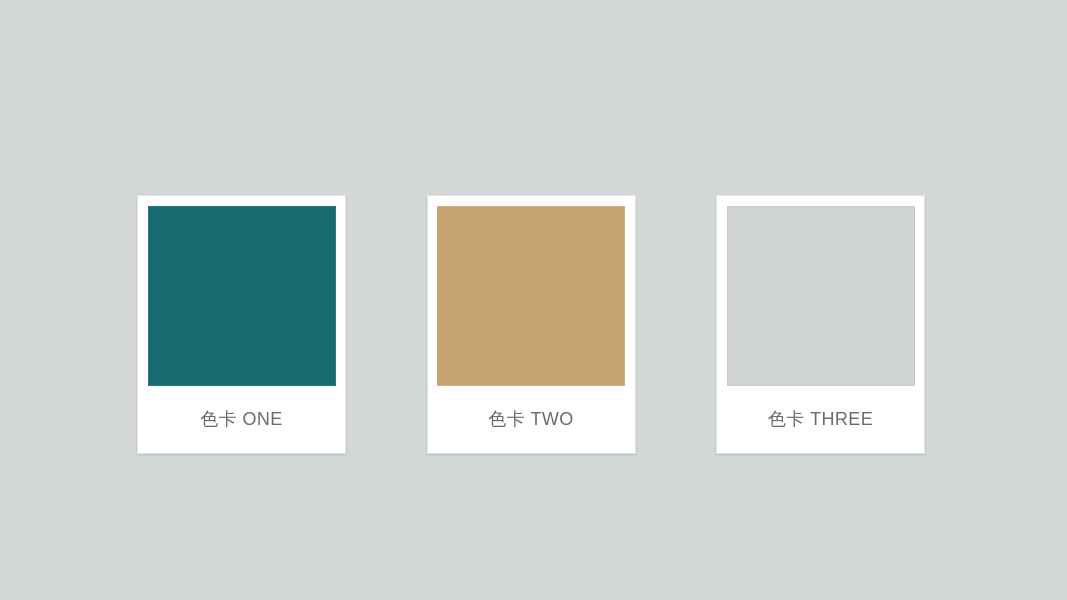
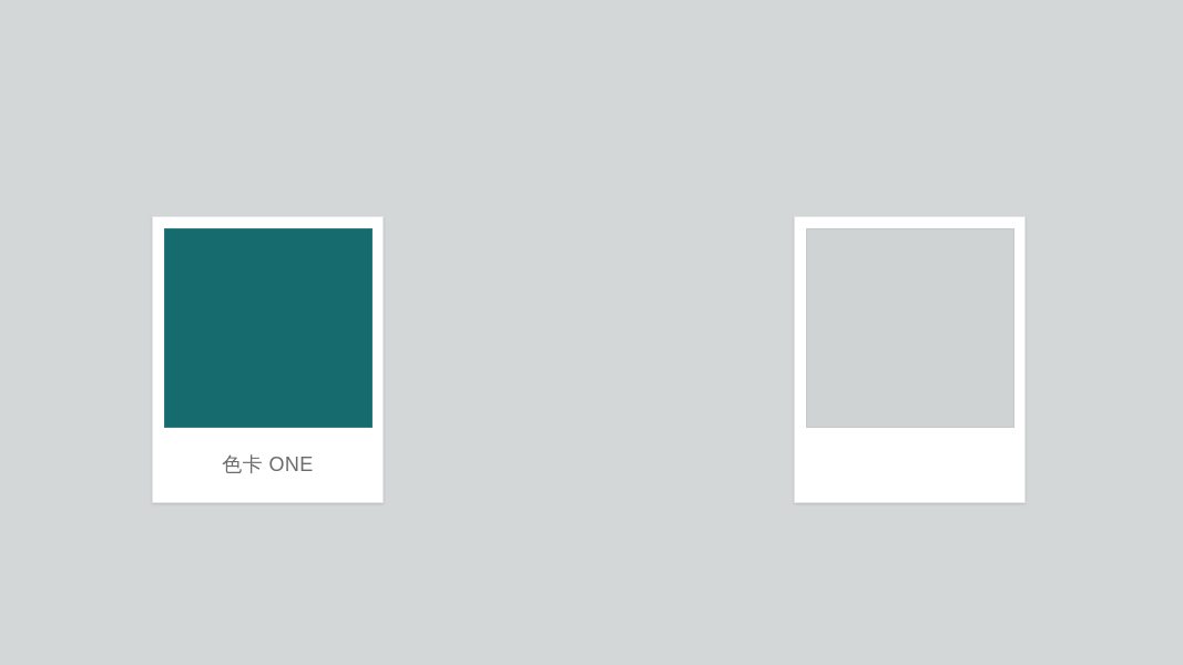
  色卡 ONE
- 色卡 TWO
- 色卡 THREE
